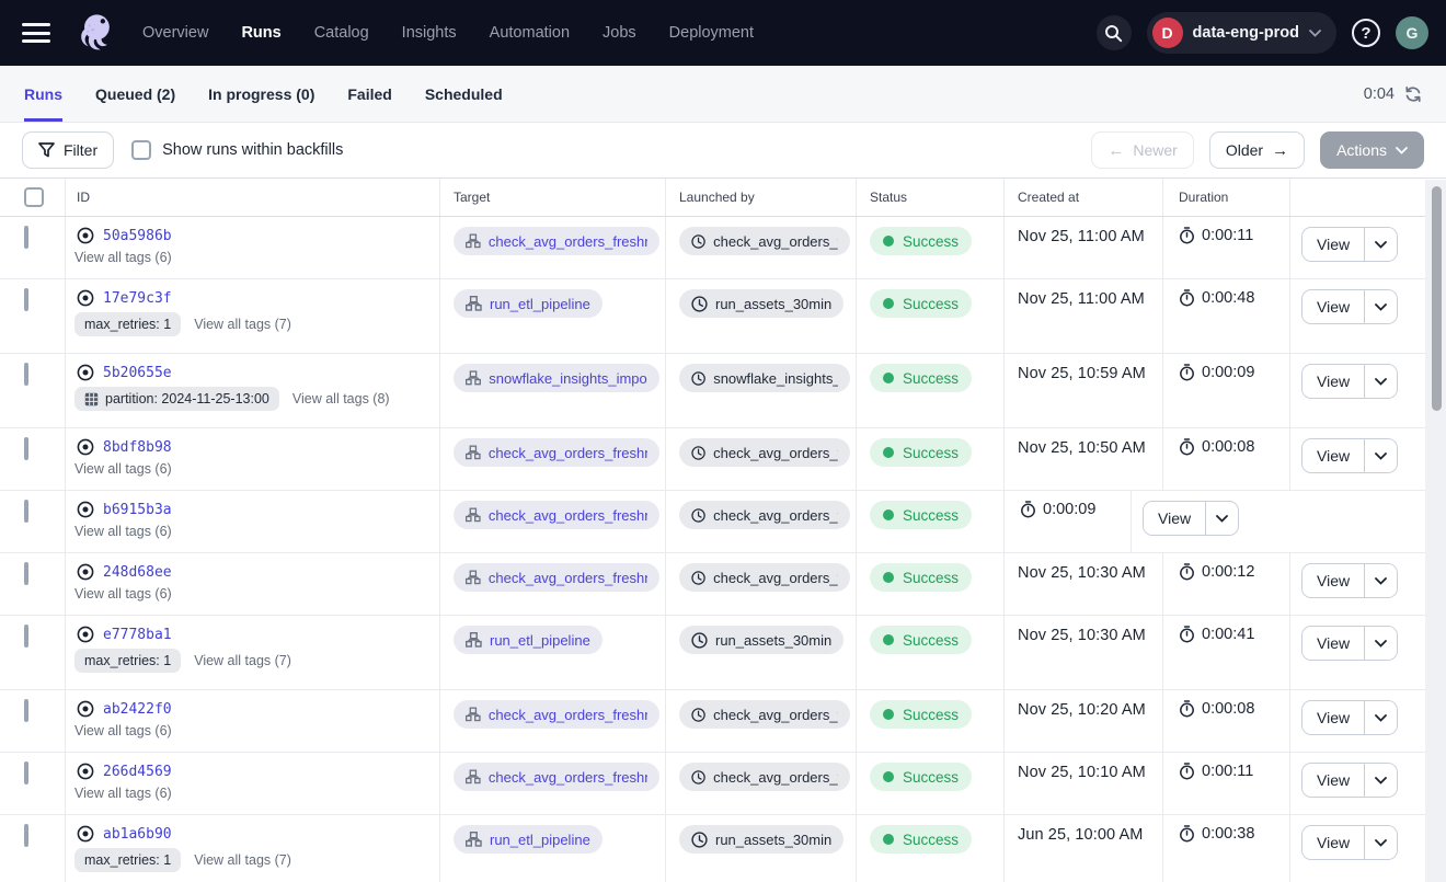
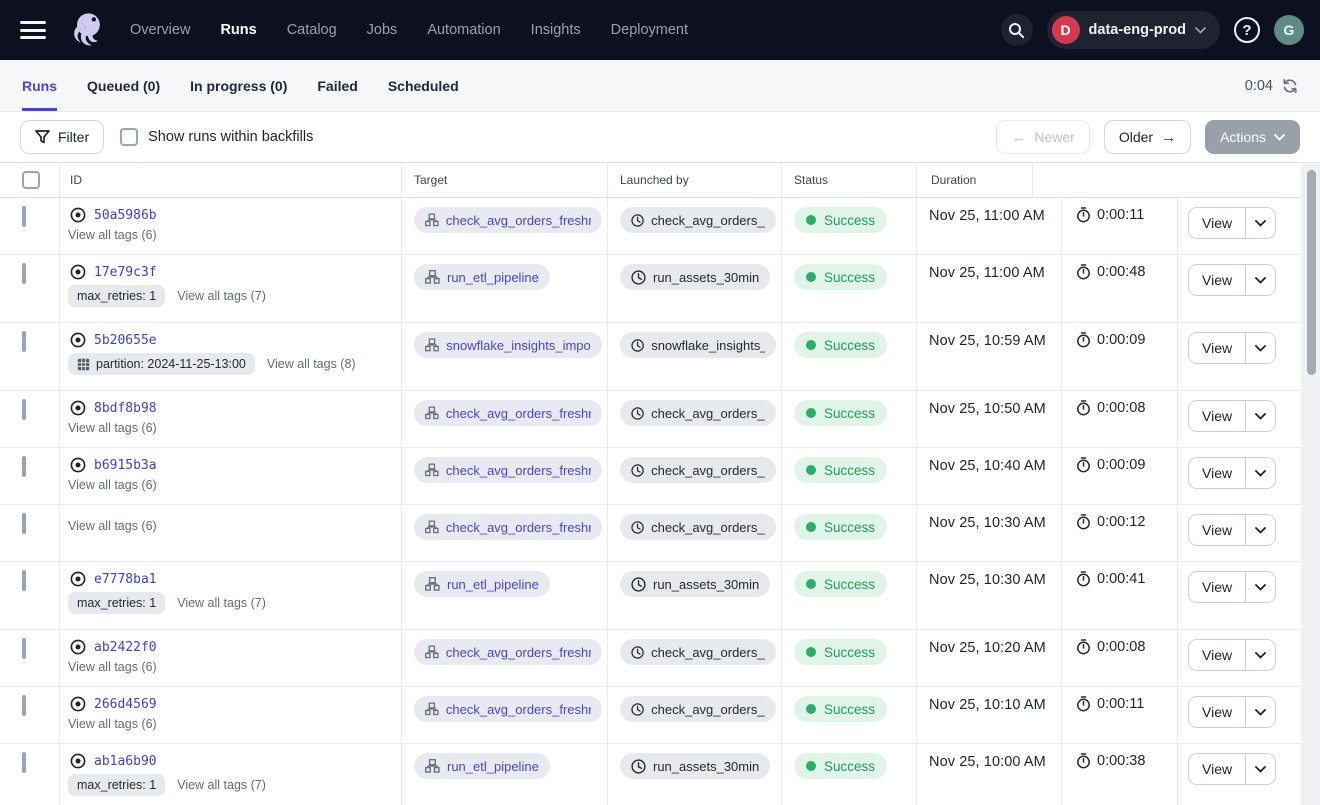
  Overview
  Runs
  Catalog
- Insights
+ Jobs
  Automation
- Jobs
+ Insights
  Deployment
  D
  data-eng-prod
  ?
  G
  Runs
- Queued (2)
+ Queued (0)
  In progress (0)
  Failed
  Scheduled
  0:04
  Filter
  Show runs within backfills
  ←
  Newer
  Older
  →
  Actions
  ID
  Target
  Launched by
  Status
- Created at
  Duration
  50a5986b
  View all tags (6)
  check_avg_orders_fresh
  check_avg_orders_
  Success
  Nov 25, 11:00 AM
  0:00:11
  View
  17e79c3f
  max_retries: 1
  View all tags (7)
  run_etl_pipeline
  run_assets_30min
  Success
  Nov 25, 11:00 AM
  0:00:48
  View
  5b20655e
  partition: 2024-11-25-13:00
  View all tags (8)
  snowflake_insights_impo
  snowflake_insights_
  Success
  Nov 25, 10:59 AM
  0:00:09
  View
  8bdf8b98
  View all tags (6)
  check_avg_orders_fresh
  check_avg_orders_
  Success
  Nov 25, 10:50 AM
  0:00:08
  View
  b6915b3a
  View all tags (6)
  check_avg_orders_fresh
  check_avg_orders_
  Success
+ Nov 25, 10:40 AM
  0:00:09
  View
- 248d68ee
  View all tags (6)
  check_avg_orders_fresh
  check_avg_orders_
  Success
  Nov 25, 10:30 AM
  0:00:12
  View
  e7778ba1
  max_retries: 1
  View all tags (7)
  run_etl_pipeline
  run_assets_30min
  Success
  Nov 25, 10:30 AM
  0:00:41
  View
  ab2422f0
  View all tags (6)
  check_avg_orders_fresh
  check_avg_orders_
  Success
  Nov 25, 10:20 AM
  0:00:08
  View
  266d4569
  View all tags (6)
  check_avg_orders_fresh
  check_avg_orders_
  Success
  Nov 25, 10:10 AM
  0:00:11
  View
  ab1a6b90
  max_retries: 1
  View all tags (7)
  run_etl_pipeline
  run_assets_30min
  Success
- Jun 25, 10:00 AM
+ Nov 25, 10:00 AM
  0:00:38
  View
